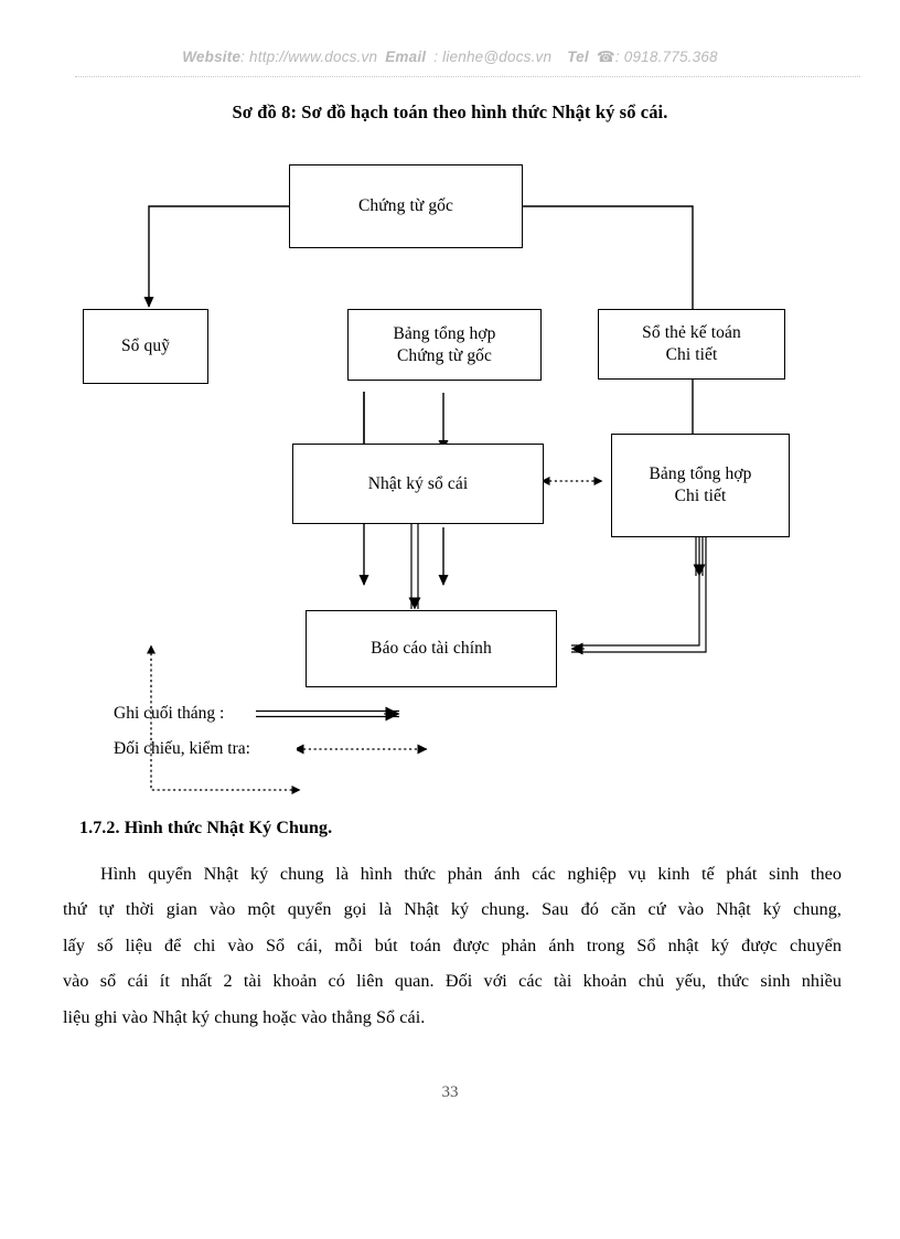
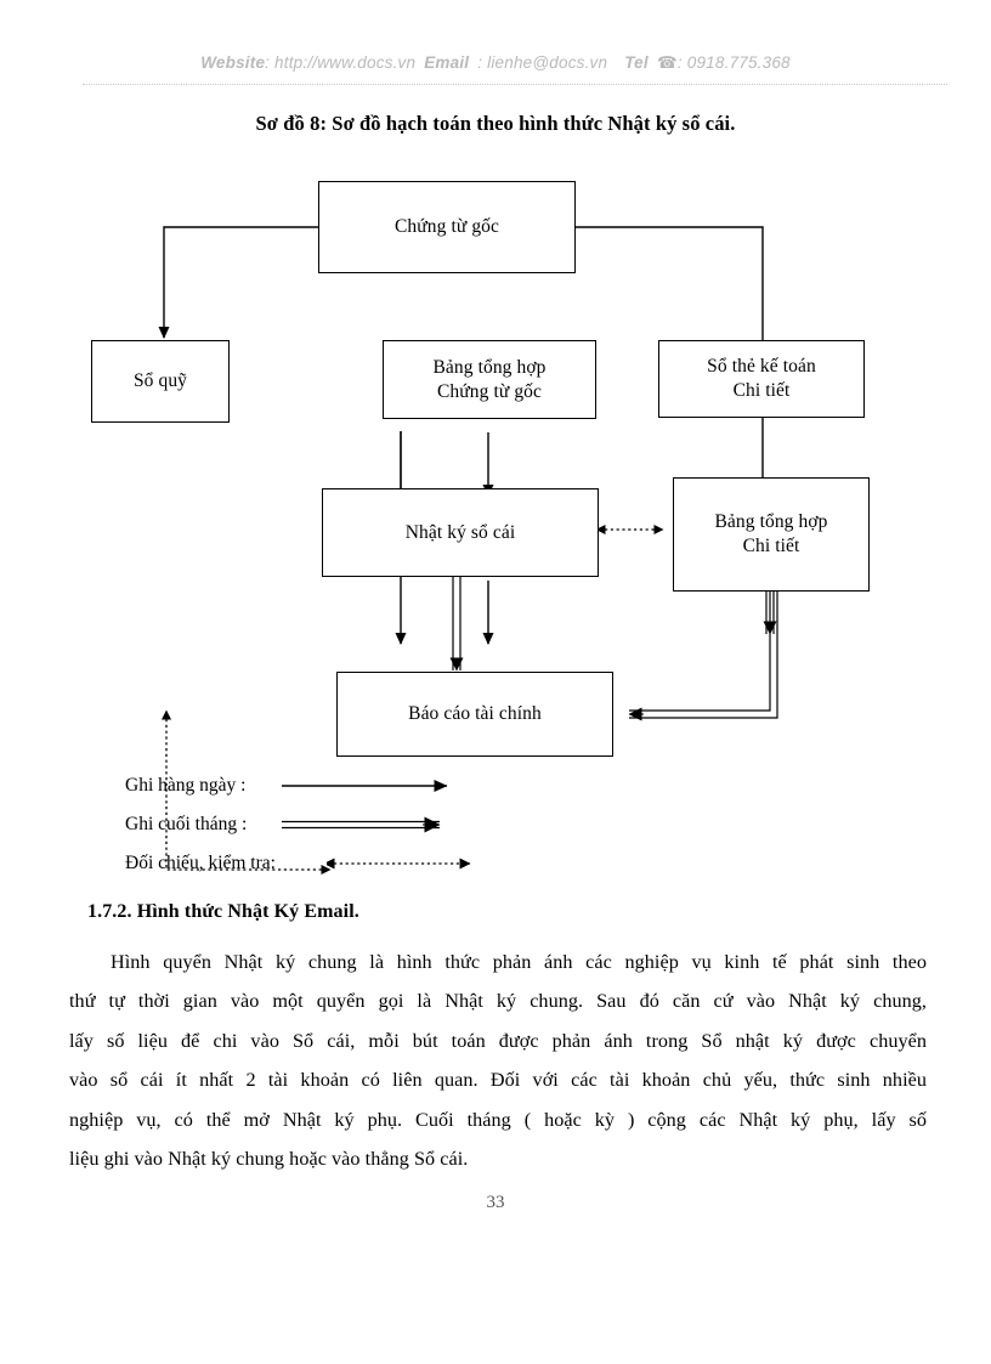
  Website: http://www.docs.vn Email : lienhe@docs.vn Tel ☎: 0918.775.368
  Sơ đồ 8: Sơ đồ hạch toán theo hình thức Nhật ký sổ cái.
  Chứng từ gốc
  Sổ quỹ
  Bảng tổng hợp
  Chứng từ gốc
  Sổ thẻ kế toán
  Chi tiết
  Nhật ký sổ cái
  Bảng tổng hợp
  Chi tiết
  Báo cáo tài chính
+ Ghi hàng ngày :
  Ghi cuối tháng :
  Đối chiếu, kiểm tra:
- 1.7.2. Hình thức Nhật Ký Chung.
+ 1.7.2. Hình thức Nhật Ký Email.
  Hình quyển Nhật ký chung là hình thức phản ánh các nghiệp vụ kinh tế phát sinh theo
  thứ tự thời gian vào một quyển gọi là Nhật ký chung. Sau đó căn cứ vào Nhật ký chung,
  lấy số liệu để chi vào Sổ cái, mỗi bút toán được phản ánh trong Sổ nhật ký được chuyển
  vào sổ cái ít nhất 2 tài khoản có liên quan. Đối với các tài khoản chủ yếu, thức sinh nhiều
+ nghiệp vụ, có thể mở Nhật ký phụ. Cuối tháng ( hoặc kỳ ) cộng các Nhật ký phụ, lấy số
  liệu ghi vào Nhật ký chung hoặc vào thẳng Sổ cái.
  33
